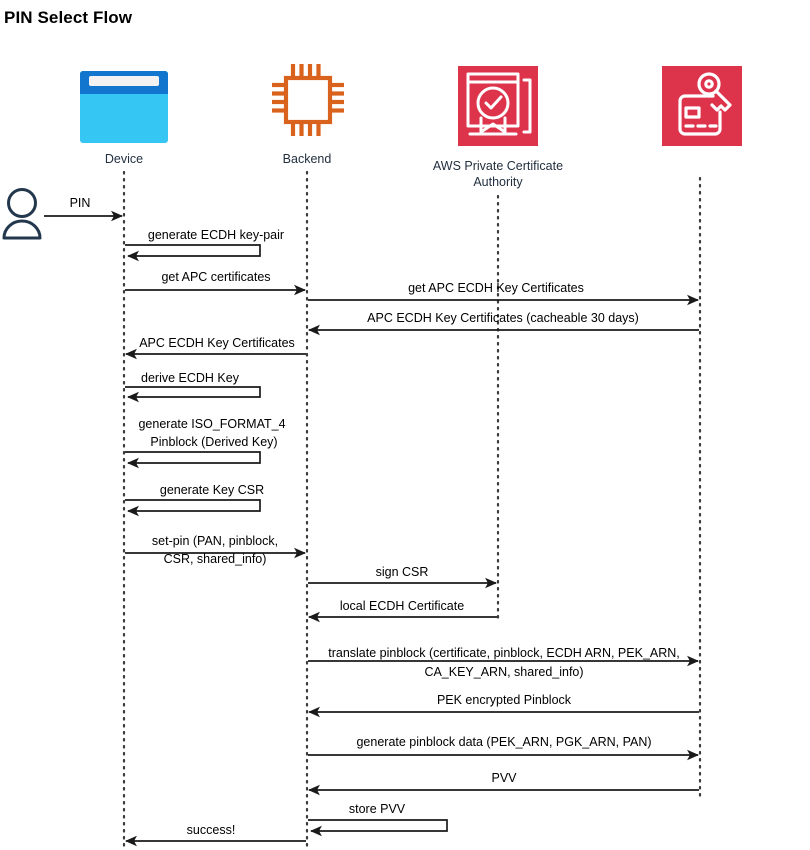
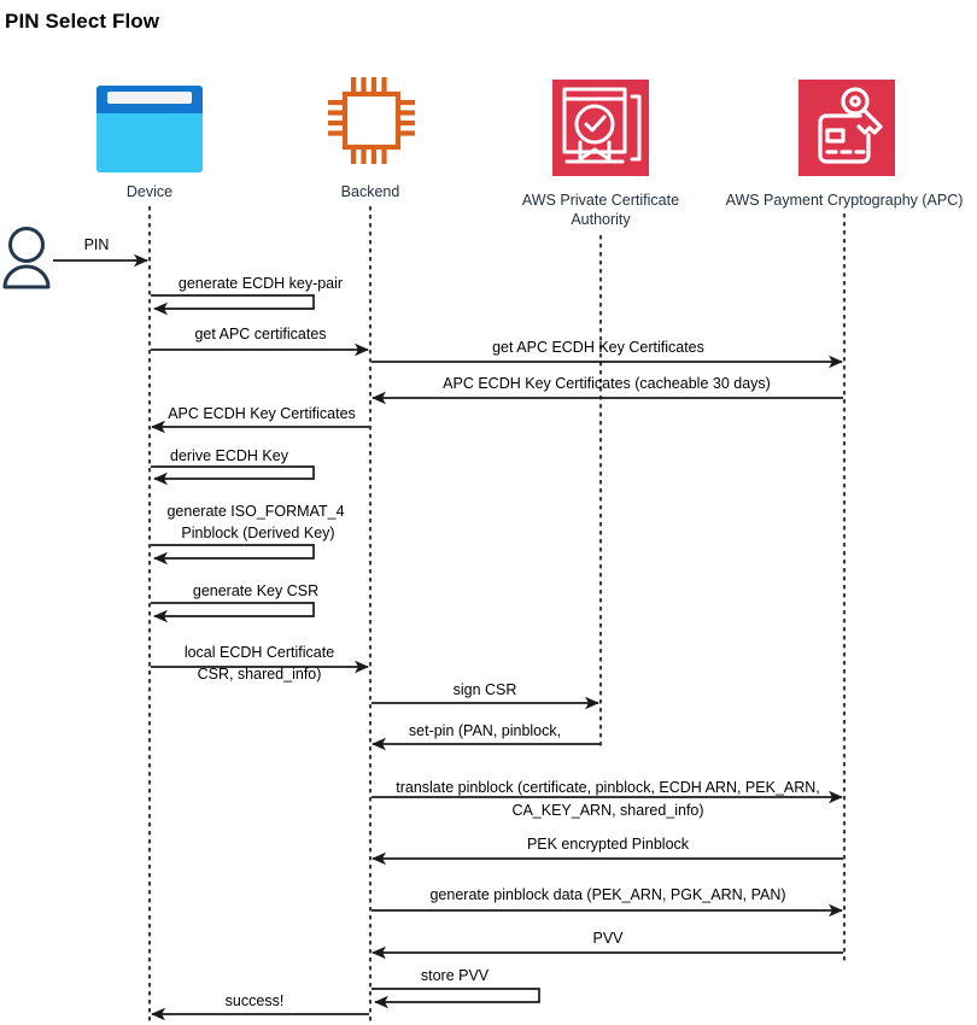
  PIN Select Flow
  Device
  Backend
  AWS Private Certificate
  Authority
+ AWS Payment Cryptography (APC)
  PIN
  generate ECDH key-pair
  get APC certificates
  get APC ECDH Key Certificates
  APC ECDH Key Certificates (cacheable 30 days)
  APC ECDH Key Certificates
  derive ECDH Key
  generate ISO_FORMAT_4
  Pinblock (Derived Key)
  generate Key CSR
- set-pin (PAN, pinblock,
+ local ECDH Certificate
  CSR, shared_info)
  sign CSR
- local ECDH Certificate
+ set-pin (PAN, pinblock,
  translate pinblock (certificate, pinblock, ECDH ARN, PEK_ARN,
  CA_KEY_ARN, shared_info)
  PEK encrypted Pinblock
  generate pinblock data (PEK_ARN, PGK_ARN, PAN)
  PVV
  store PVV
  success!
